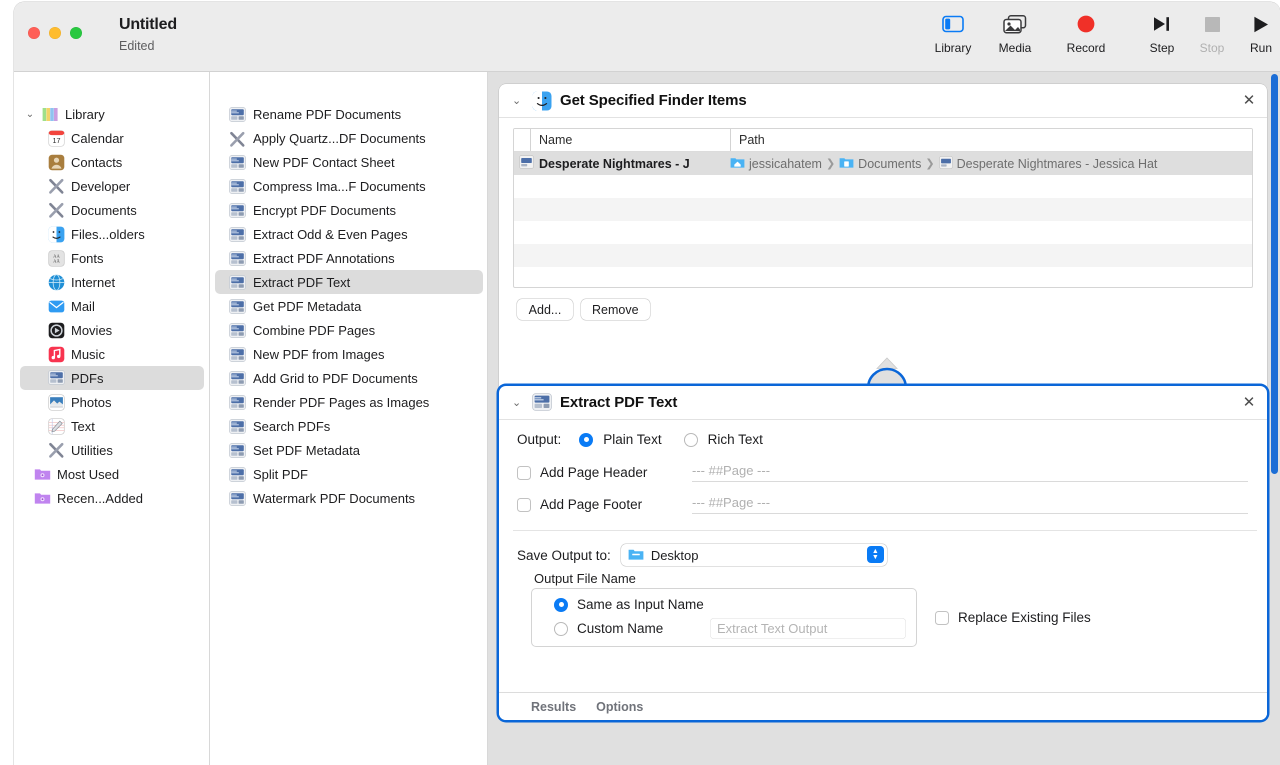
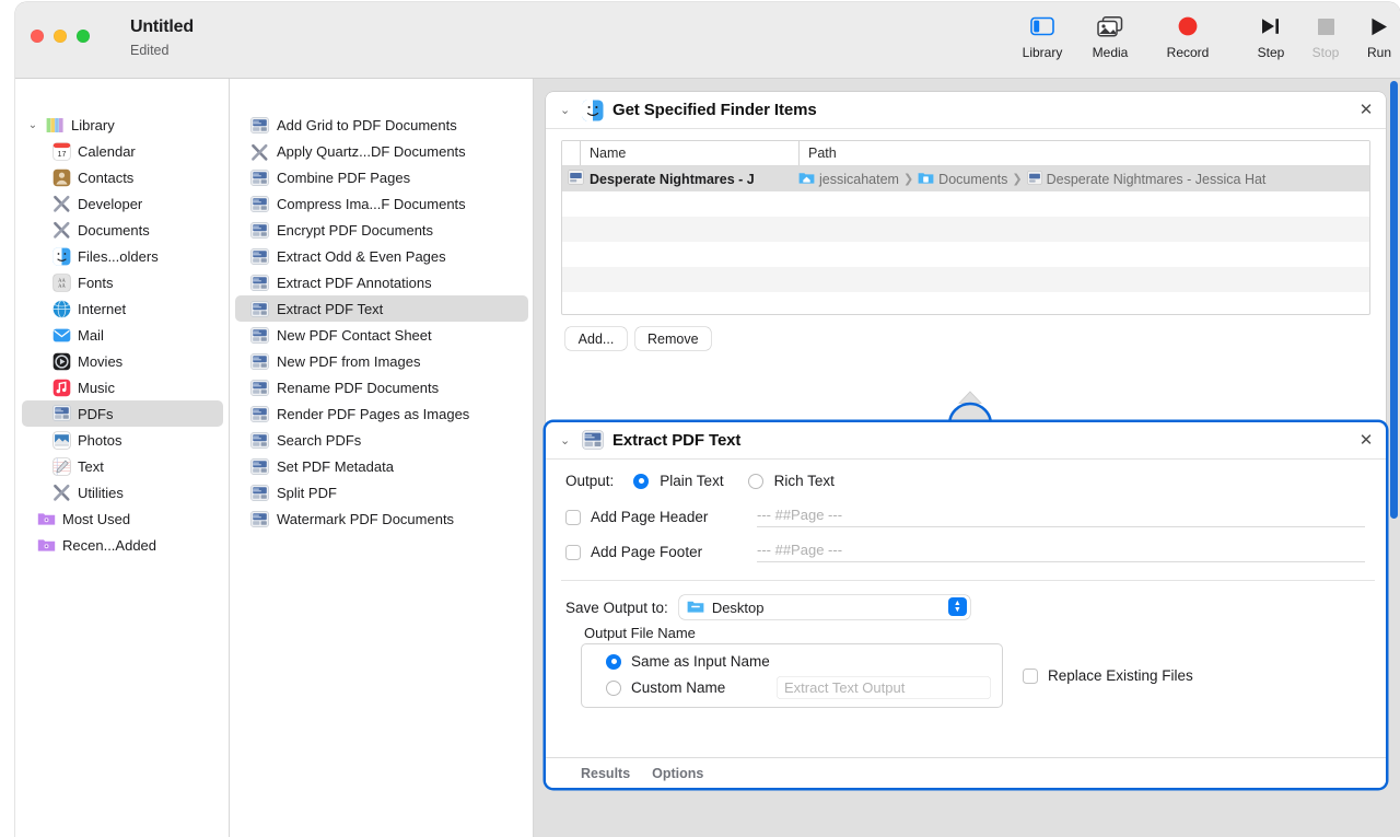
  Untitled
  Edited
  Library
  Media
  Record
  Step
  Stop
  Run
  ⌄
  Library
  17
  Calendar
  Contacts
  Developer
  Documents
  Files...olders
  Fonts
  Internet
  Mail
  Movies
  Music
  PDFs
  Photos
  Text
  Utilities
  Most Used
  Recen...Added
- Rename PDF Documents
+ Add Grid to PDF Documents
  Apply Quartz...DF Documents
- New PDF Contact Sheet
+ Combine PDF Pages
  Compress Ima...F Documents
  Encrypt PDF Documents
  Extract Odd & Even Pages
  Extract PDF Annotations
  Extract PDF Text
- Get PDF Metadata
- Combine PDF Pages
+ New PDF Contact Sheet
  New PDF from Images
- Add Grid to PDF Documents
+ Rename PDF Documents
  Render PDF Pages as Images
  Search PDFs
  Set PDF Metadata
  Split PDF
  Watermark PDF Documents
  ⌄
  Get Specified Finder Items
  ✕
  Name
  Path
  Desperate Nightmares - J
  jessicahatem
  ❯
  Documents
  ❯
  Desperate Nightmares - Jessica Hat
  Add...
  Remove
  ⌄
  Extract PDF Text
  ✕
  Output:
  Plain Text
  Rich Text
  Add Page Header
  --- ##Page ---
  Add Page Footer
  --- ##Page ---
  Save Output to:
  Desktop
  Output File Name
  Same as Input Name
  Custom Name
  Extract Text Output
  Replace Existing Files
  Results
  Options
